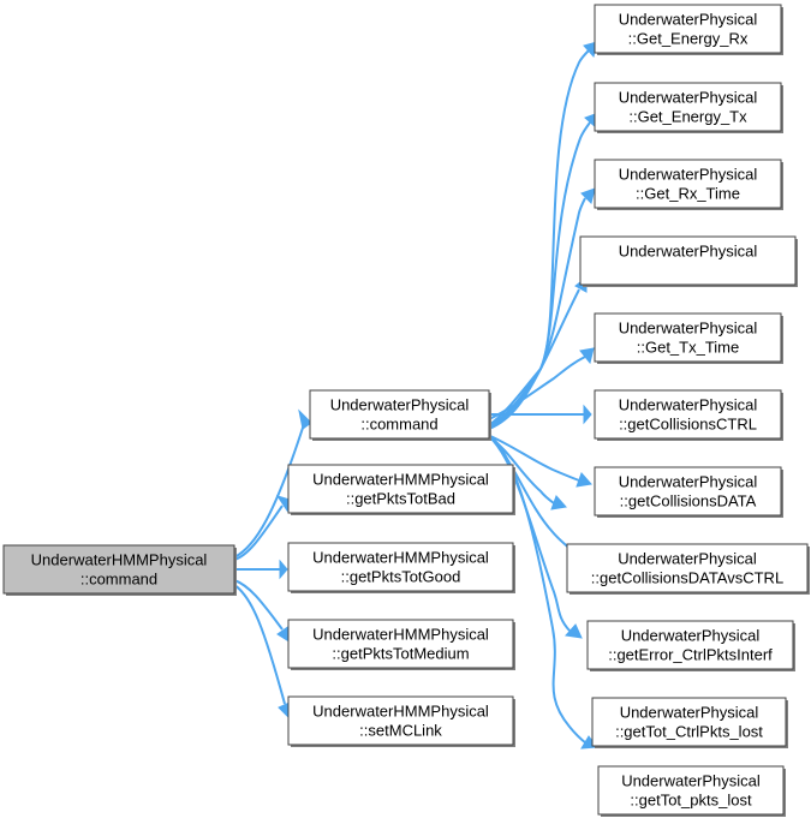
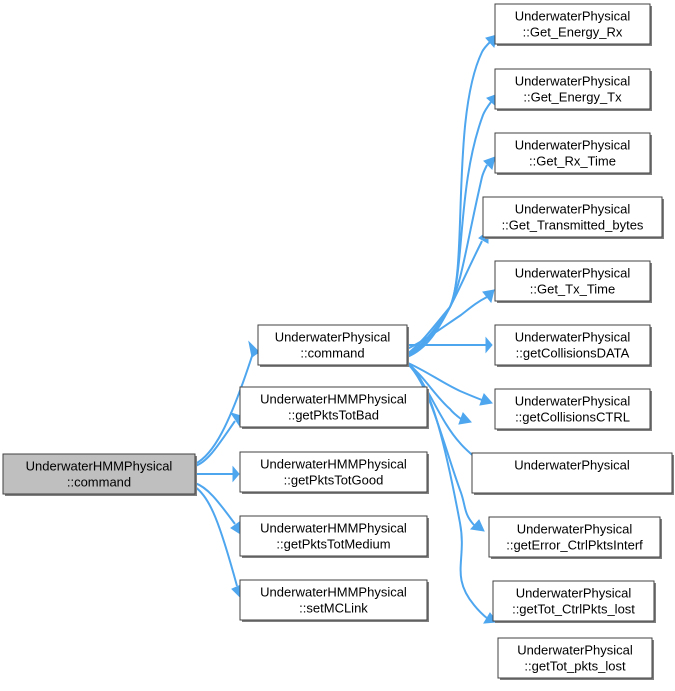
  UnderwaterHMMPhysical
  ::command
  UnderwaterPhysical
  ::command
  UnderwaterHMMPhysical
  ::getPktsTotBad
  UnderwaterHMMPhysical
  ::getPktsTotGood
  UnderwaterHMMPhysical
  ::getPktsTotMedium
  UnderwaterHMMPhysical
  ::setMCLink
  UnderwaterPhysical
  ::Get_Energy_Rx
  UnderwaterPhysical
  ::Get_Energy_Tx
  UnderwaterPhysical
  ::Get_Rx_Time
  UnderwaterPhysical
+ ::Get_Transmitted_bytes
  UnderwaterPhysical
  ::Get_Tx_Time
  UnderwaterPhysical
- ::getCollisionsCTRL
+ ::getCollisionsDATA
  UnderwaterPhysical
- ::getCollisionsDATA
+ ::getCollisionsCTRL
  UnderwaterPhysical
- ::getCollisionsDATAvsCTRL
  UnderwaterPhysical
  ::getError_CtrlPktsInterf
  UnderwaterPhysical
  ::getTot_CtrlPkts_lost
  UnderwaterPhysical
  ::getTot_pkts_lost
